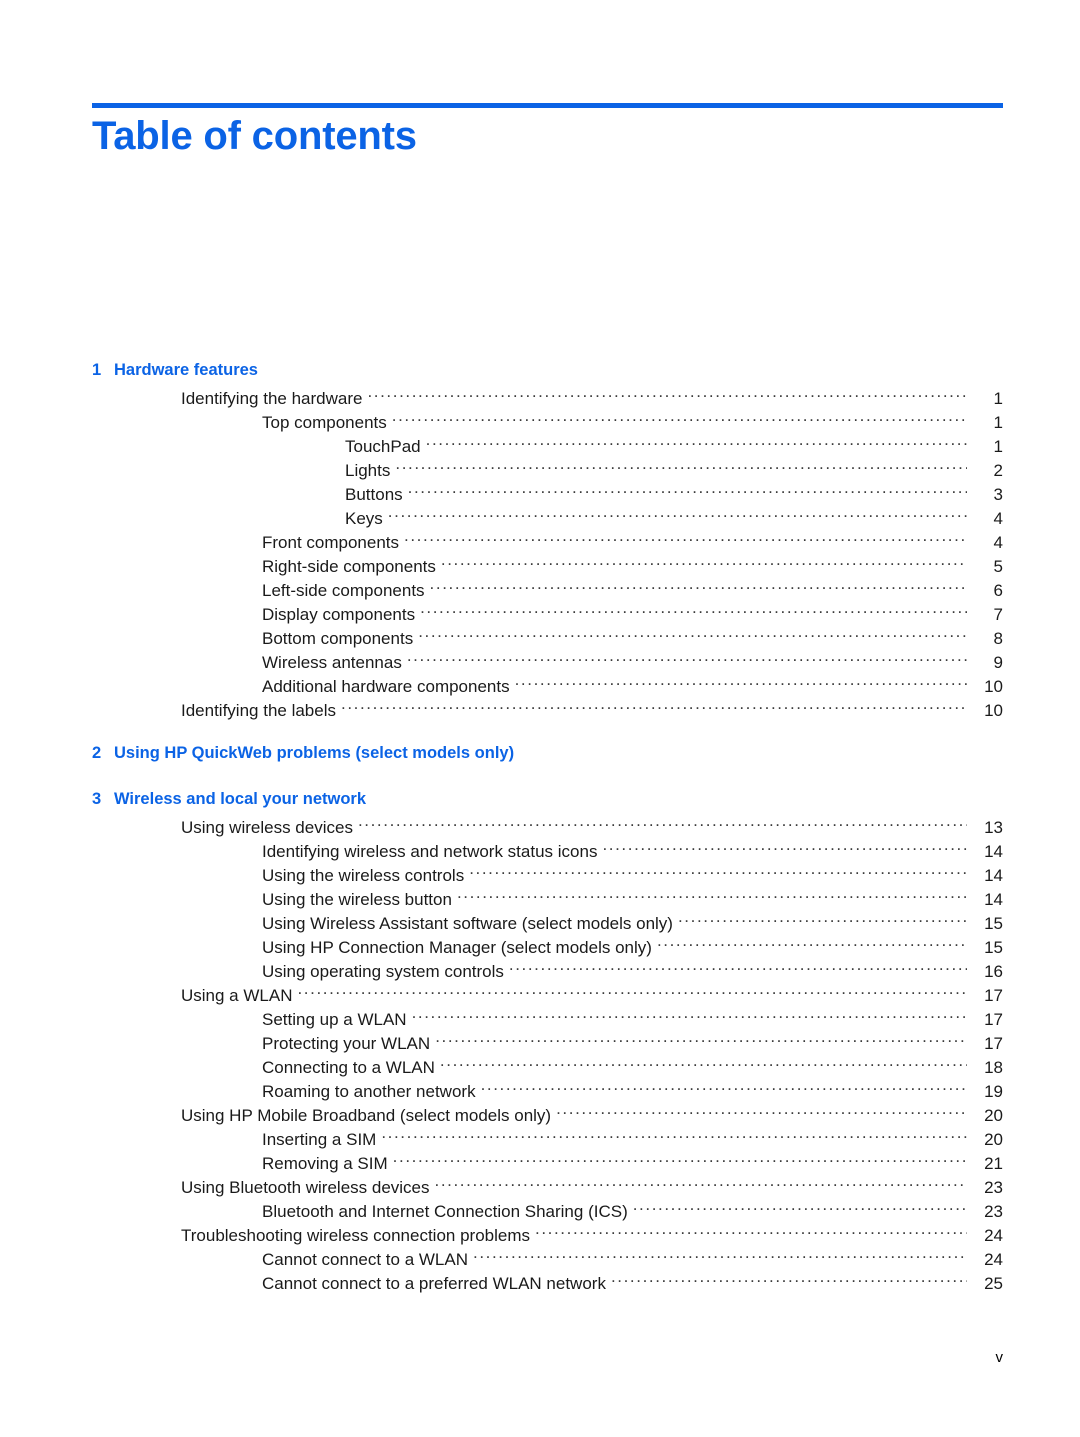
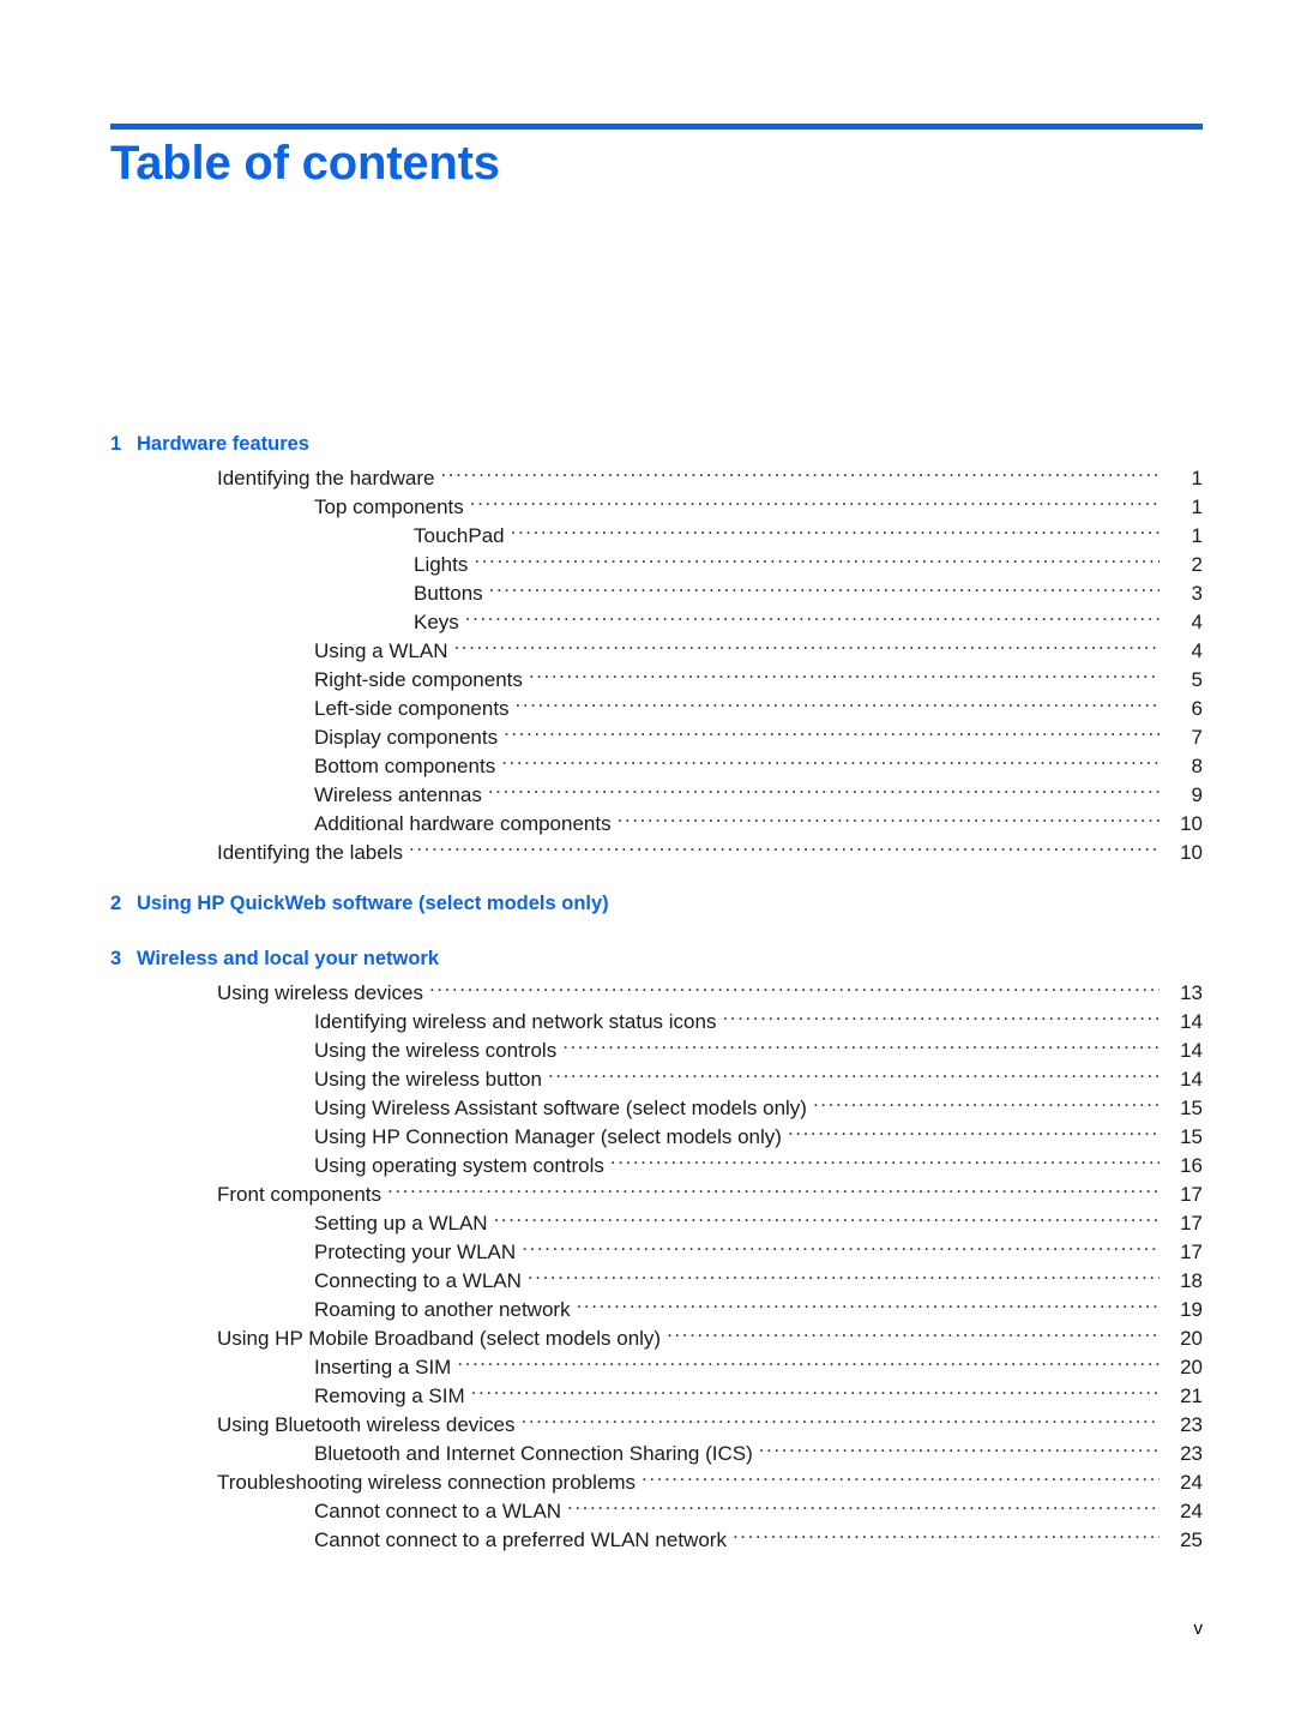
  Table of contents
  1
  Hardware features
  Identifying the hardware
  1
  Top components
  1
  TouchPad
  1
  Lights
  2
  Buttons
  3
  Keys
  4
- Front components
+ Using a WLAN
  4
  Right-side components
  5
  Left-side components
  6
  Display components
  7
  Bottom components
  8
  Wireless antennas
  9
  Additional hardware components
  10
  Identifying the labels
  10
  2
- Using HP QuickWeb problems (select models only)
+ Using HP QuickWeb software (select models only)
  3
  Wireless and local your network
  Using wireless devices
  13
  Identifying wireless and network status icons
  14
  Using the wireless controls
  14
  Using the wireless button
  14
  Using Wireless Assistant software (select models only)
  15
  Using HP Connection Manager (select models only)
  15
  Using operating system controls
  16
- Using a WLAN
+ Front components
  17
  Setting up a WLAN
  17
  Protecting your WLAN
  17
  Connecting to a WLAN
  18
  Roaming to another network
  19
  Using HP Mobile Broadband (select models only)
  20
  Inserting a SIM
  20
  Removing a SIM
  21
  Using Bluetooth wireless devices
  23
  Bluetooth and Internet Connection Sharing (ICS)
  23
  Troubleshooting wireless connection problems
  24
  Cannot connect to a WLAN
  24
  Cannot connect to a preferred WLAN network
  25
  v
